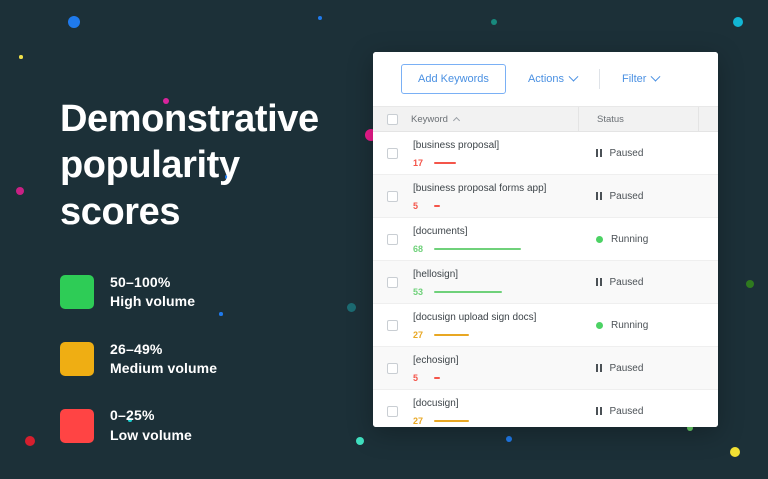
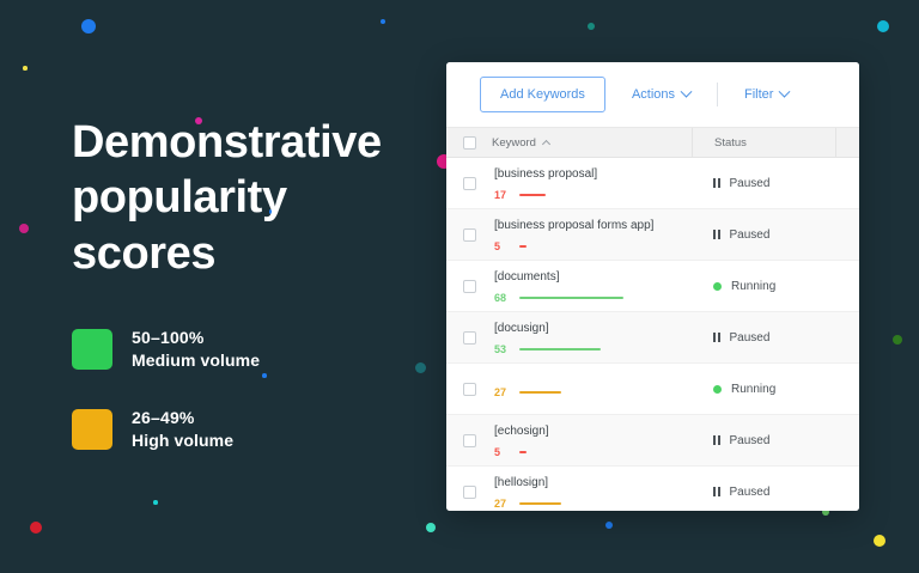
  Demonstrative
  popularity scores
  50–100%
- High volume
+ Medium volume
  26–49%
- Medium volume
+ High volume
- 0–25%
- Low volume
  Add Keywords
  Actions
  Filter
  Keyword
  Status
  [business proposal]
  17
  Paused
  [business proposal forms app]
  5
  Paused
  [documents]
  68
  Running
- [hellosign]
+ [docusign]
  53
  Paused
- [docusign upload sign docs]
  27
  Running
  [echosign]
  5
  Paused
- [docusign]
+ [hellosign]
  27
  Paused
